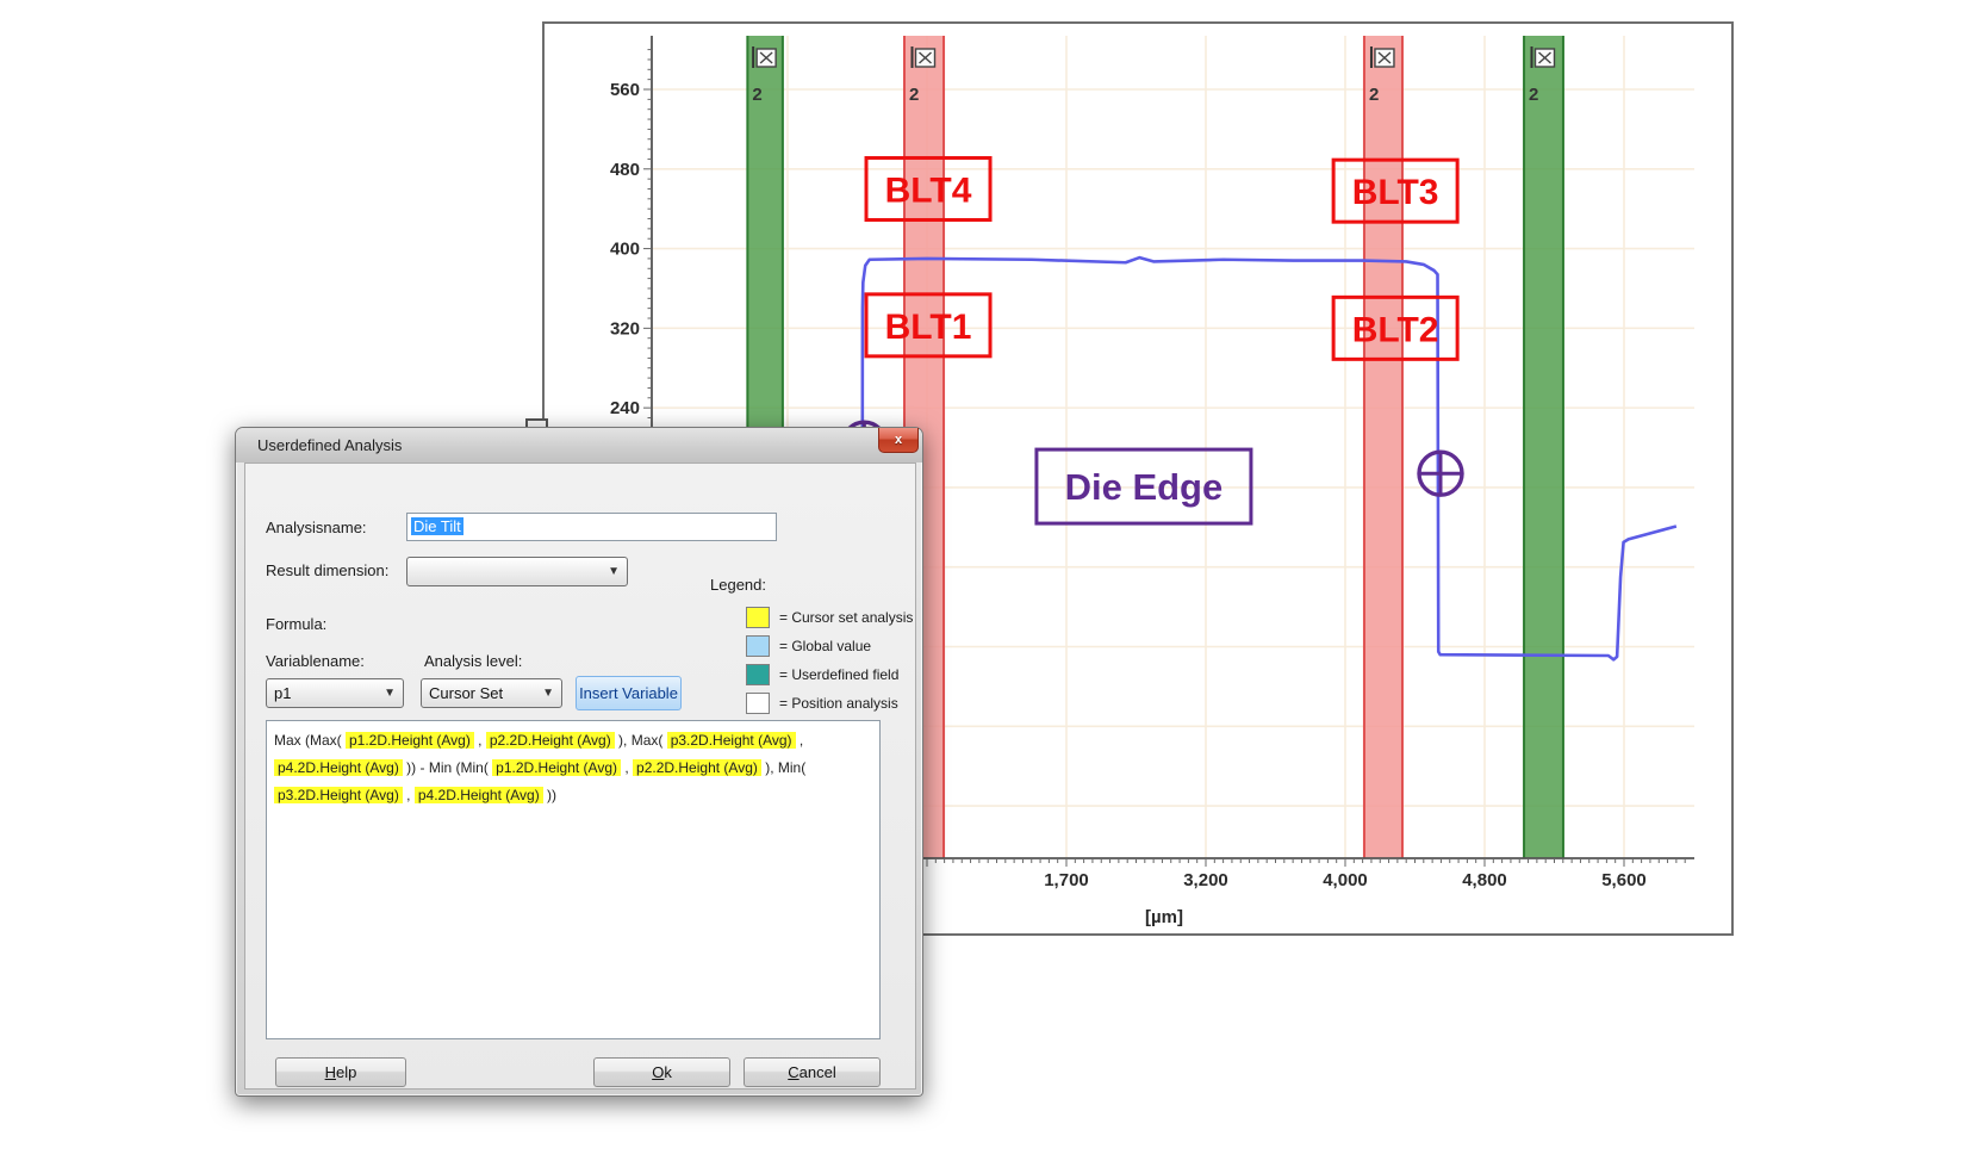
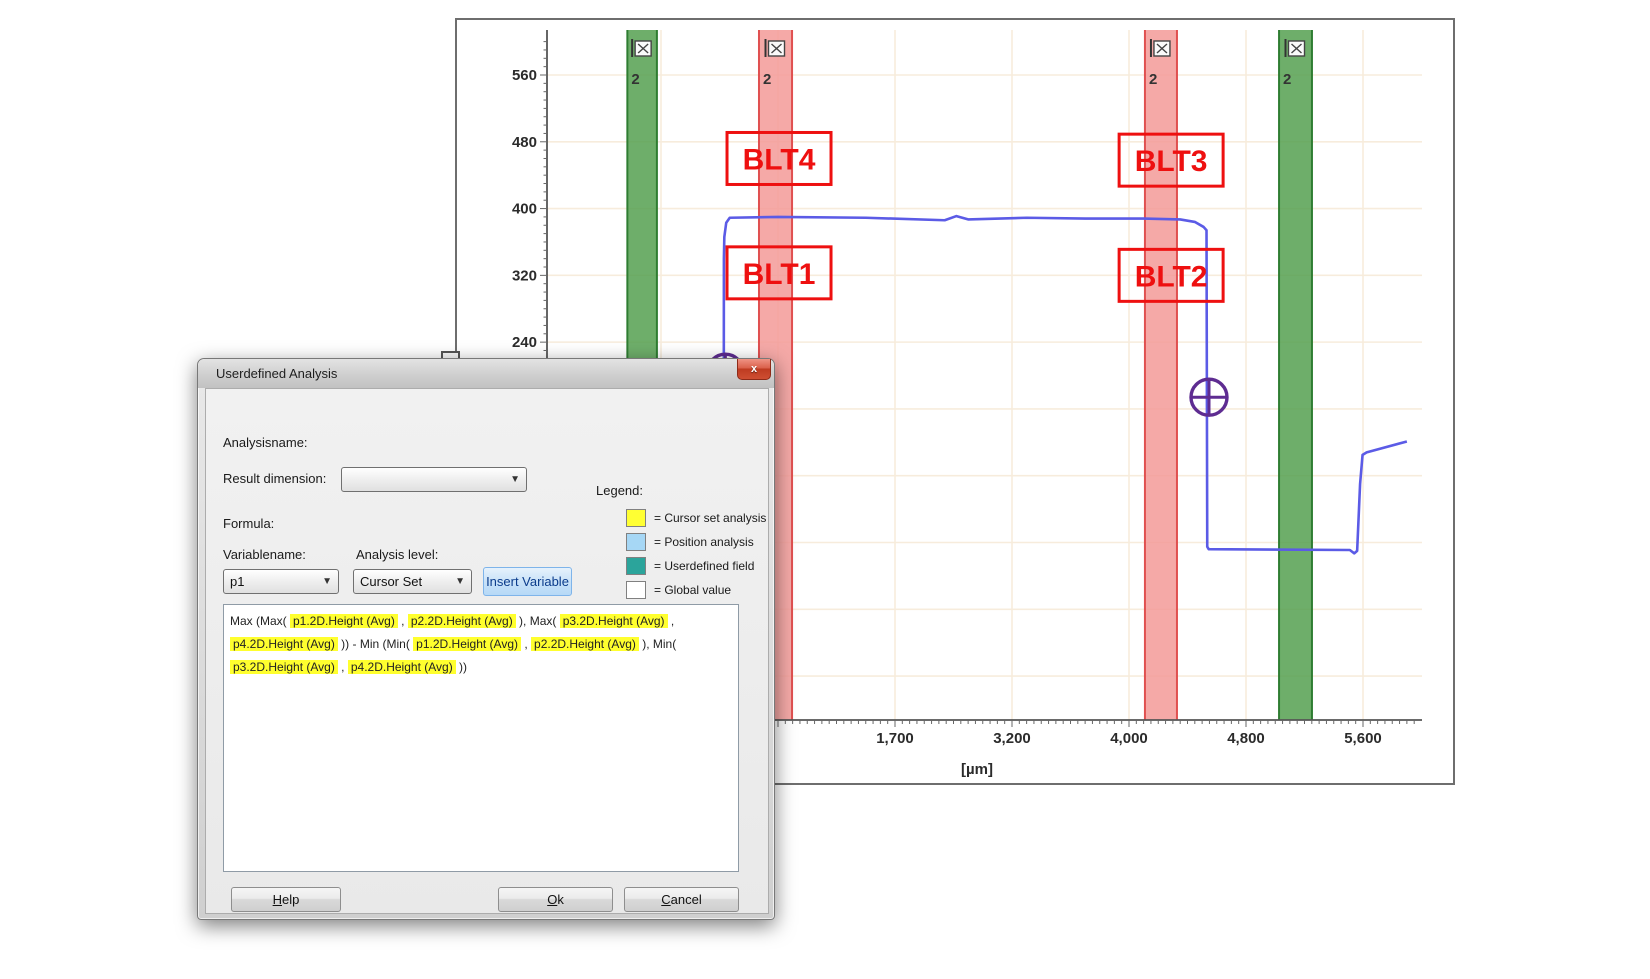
  2
  2
  2
  2
  BLT4
  BLT1
  BLT3
  BLT2
- Die Edge
  560
  480
  400
  320
  240
  1,700
  3,200
  4,000
  4,800
  5,600
  [µm]
  Userdefined Analysis
  x
  Analysisname:
- Die Tilt
  Result dimension:
  ▼
  Legend:
  Formula:
  Variablename:
  Analysis level:
  p1
  ▼
  Cursor Set
  ▼
  Insert Variable
  Max (Max( p1.2D.Height (Avg) , p2.2D.Height (Avg) ), Max( p3.2D.Height (Avg) ,
  p4.2D.Height (Avg) )) - Min (Min( p1.2D.Height (Avg) , p2.2D.Height (Avg) ), Min(
  p3.2D.Height (Avg) , p4.2D.Height (Avg) ))
  Help
  Ok
  Cancel
  = Cursor set analysis
- = Global value
+ = Position analysis
  = Userdefined field
- = Position analysis
+ = Global value
